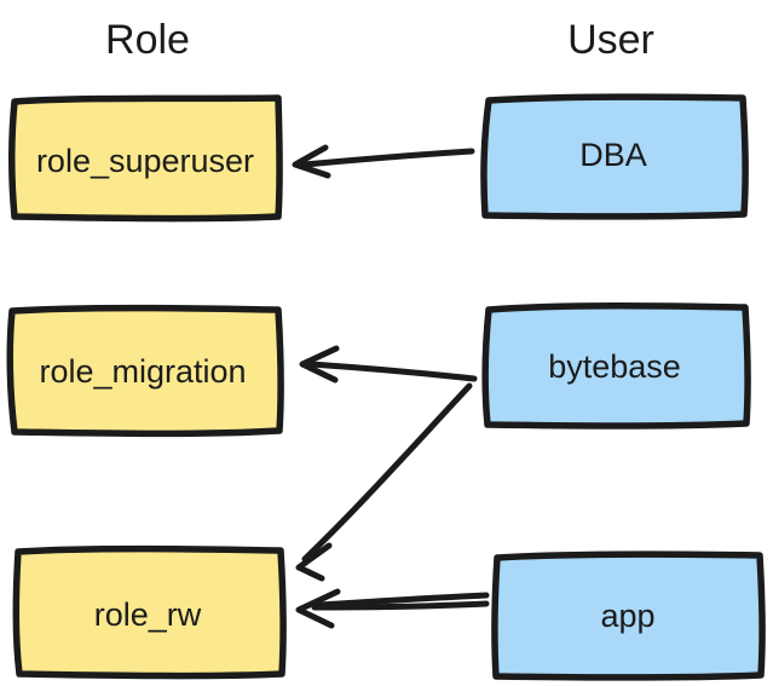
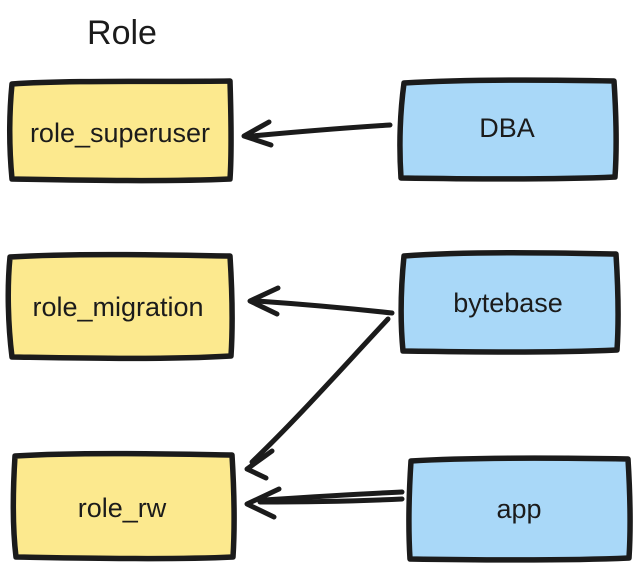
  Role
- User
  role_superuser
  role_migration
  role_rw
  DBA
  bytebase
  app
